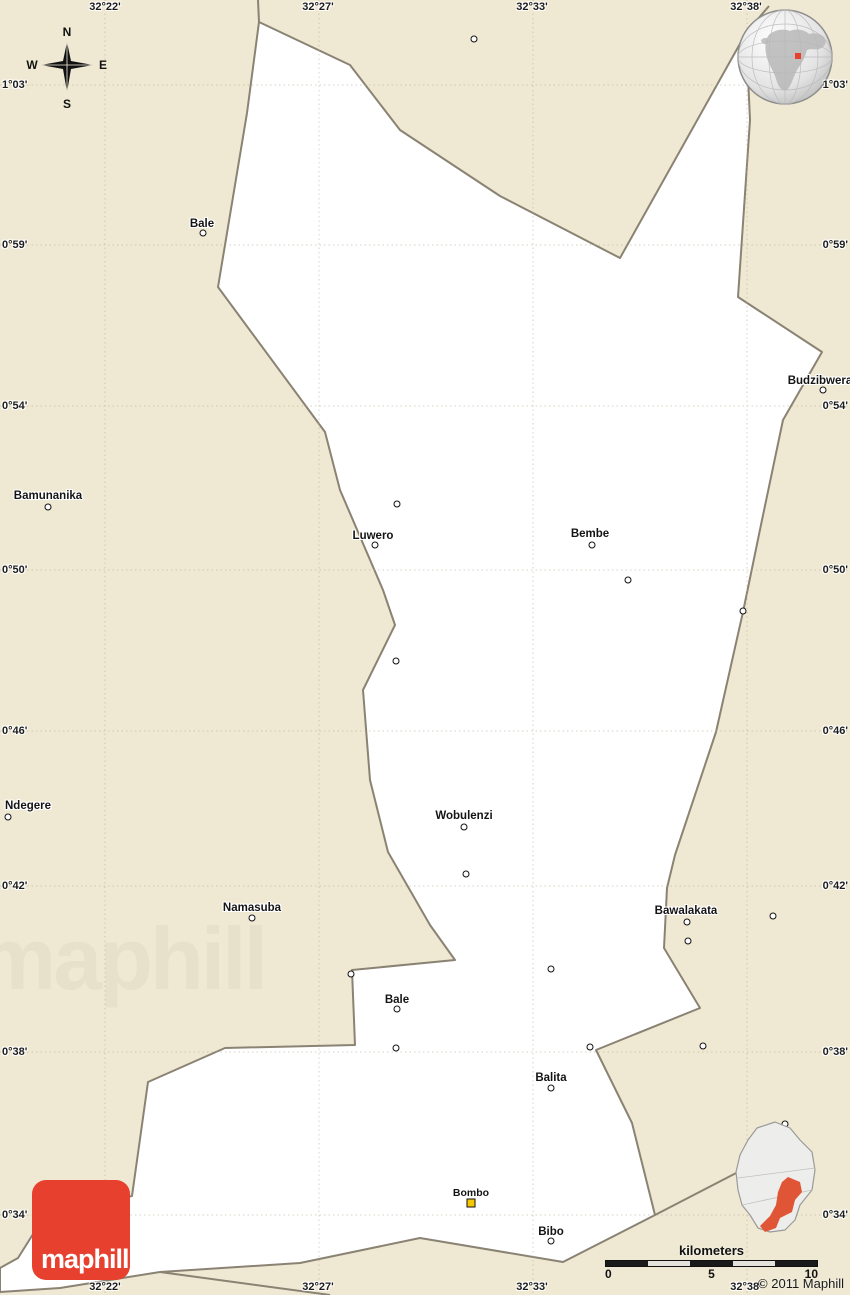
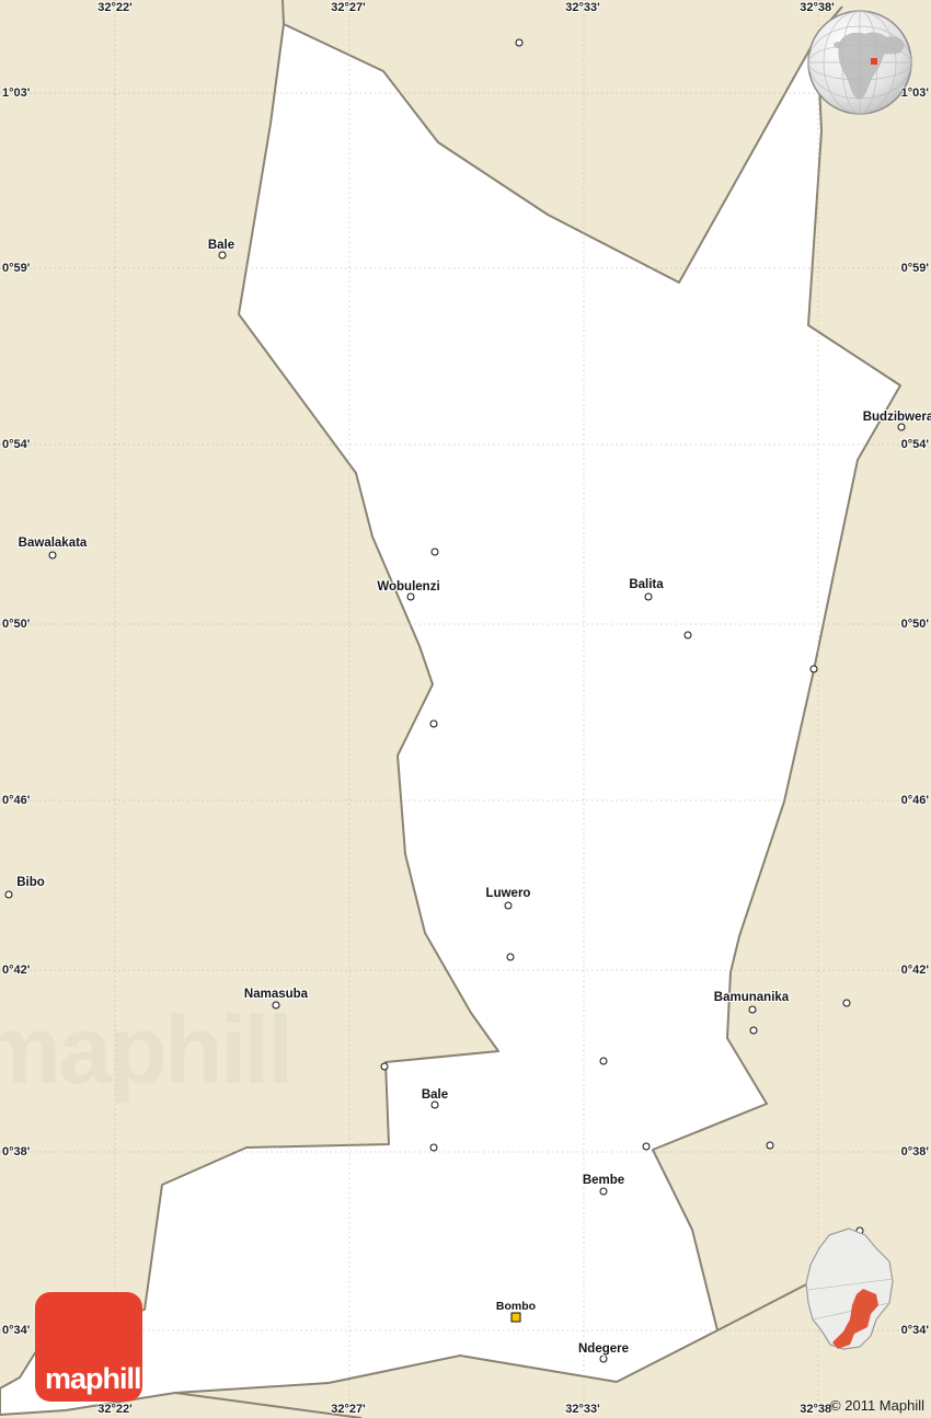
  maphill
- N
- S
- W
- E
  32°22'
  32°27'
  32°33'
  32°38'
  32°22'
  32°27'
  32°33'
  32°38'
  1°03'
  0°59'
  0°54'
  0°50'
  0°46'
  0°42'
  0°38'
  0°34'
  1°03'
  0°59'
  0°54'
  0°50'
  0°46'
  0°42'
  0°38'
  0°34'
  Bale
  Budzibwera
- Bamunanika
+ Bawalakata
- Luwero
+ Wobulenzi
- Bembe
+ Balita
- Ndegere
+ Bibo
- Wobulenzi
+ Luwero
  Namasuba
- Bawalakata
+ Bamunanika
  Bale
- Balita
+ Bembe
  Bombo
- Bibo
+ Ndegere
- kilometers
- 0
- 5
- 10
  © 2011 Maphill
  maphill
